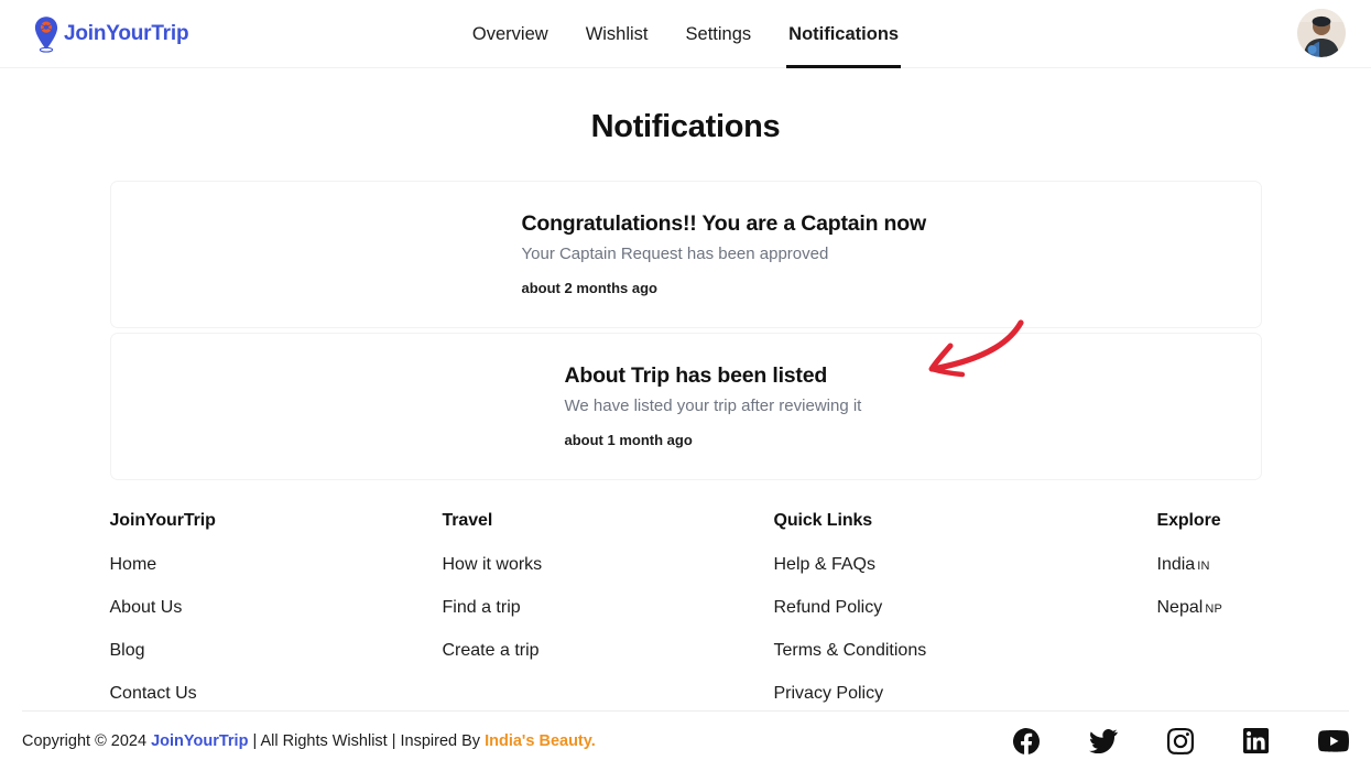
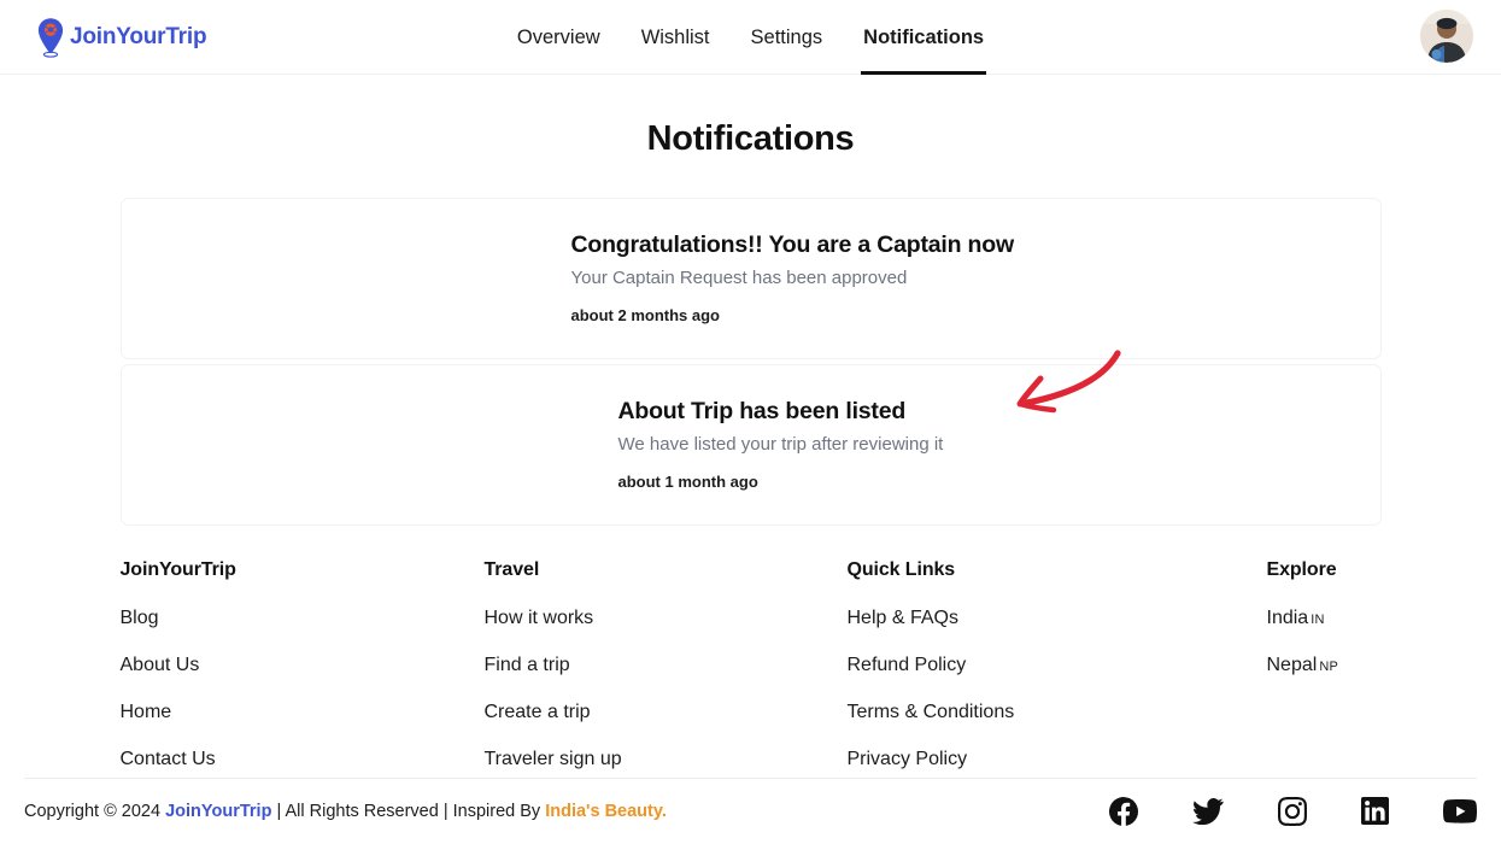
  JoinYourTrip
  Overview
  Wishlist
  Settings
  Notifications
  Notifications
  Congratulations!! You are a Captain now
  Your Captain Request has been approved
  about 2 months ago
  About Trip has been listed
  We have listed your trip after reviewing it
  about 1 month ago
  JoinYourTrip
- Home
+ Blog
  About Us
- Blog
+ Home
  Contact Us
  Travel
  How it works
  Find a trip
  Create a trip
+ Traveler sign up
  Quick Links
  Help & FAQs
  Refund Policy
  Terms & Conditions
  Privacy Policy
  Explore
  India IN
  Nepal NP
- Copyright © 2024 JoinYourTrip | All Rights Wishlist | Inspired By India's Beauty.
+ Copyright © 2024 JoinYourTrip | All Rights Reserved | Inspired By India's Beauty.
